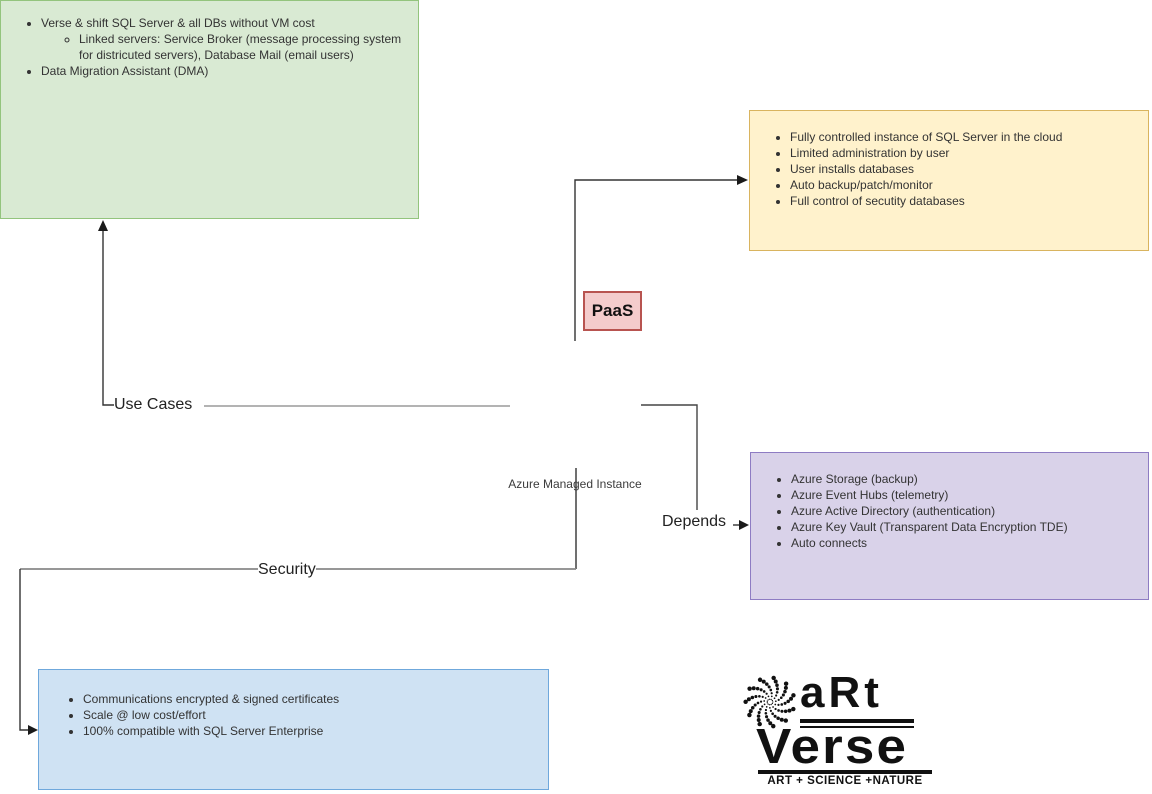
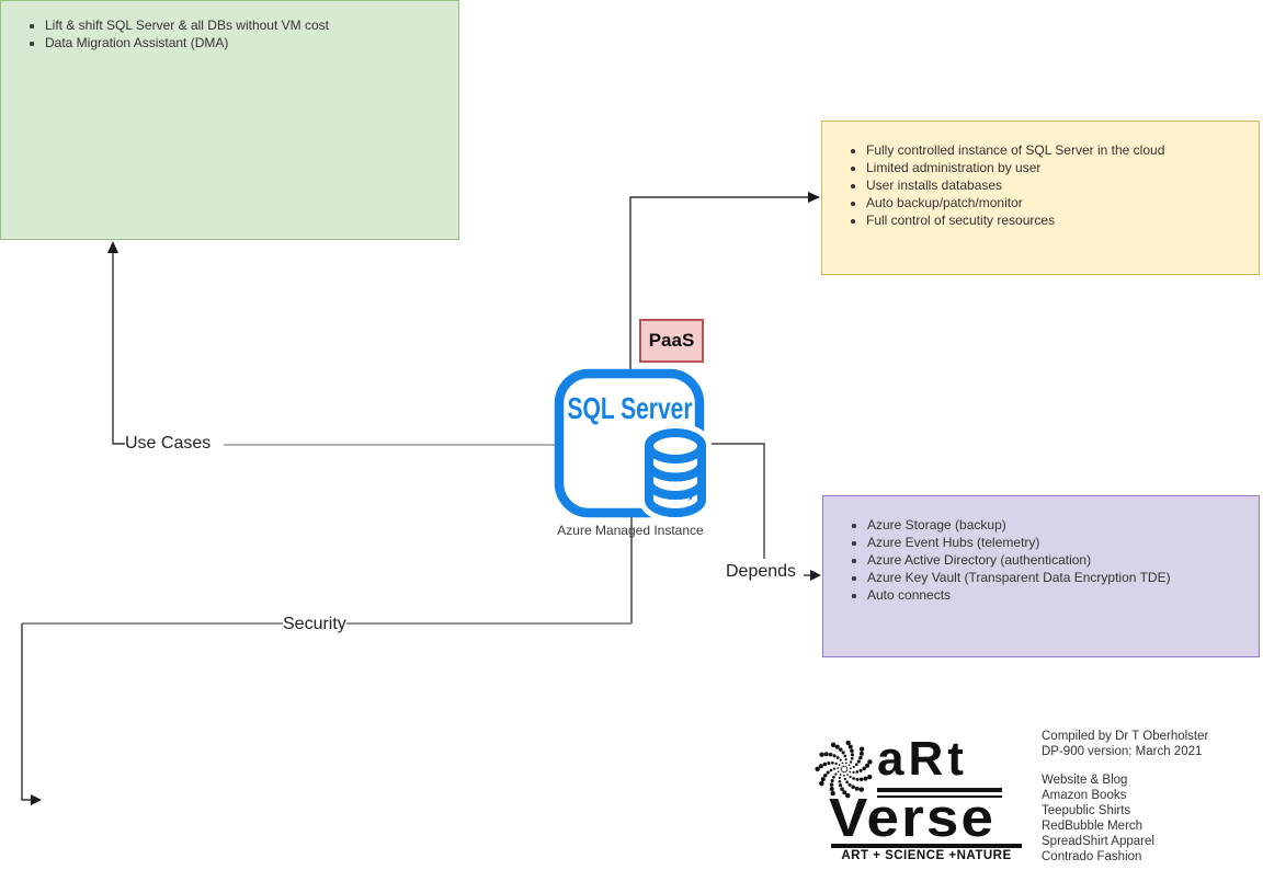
- Verse & shift SQL Server & all DBs without VM cost
+ Lift & shift SQL Server & all DBs without VM cost
- Linked servers: Service Broker (message processing system for districuted servers), Database Mail (email users)
  Data Migration Assistant (DMA)
  Fully controlled instance of SQL Server in the cloud
  Limited administration by user
  User installs databases
  Auto backup/patch/monitor
- Full control of secutity databases
+ Full control of secutity resources
  Azure Storage (backup)
  Azure Event Hubs (telemetry)
  Azure Active Directory (authentication)
  Azure Key Vault (Transparent Data Encryption TDE)
  Auto connects
- Communications encrypted & signed certificates
- Scale @ low cost/effort
- 100% compatible with SQL Server Enterprise
  Use Cases
  Depends
  Security
  PaaS
+ SQL Server
  Azure Managed Instance
  aRt
  Verse
  ART + SCIENCE +NATURE
+ Compiled by Dr T Oberholster
+ DP-900 version: March 2021
+ Website & Blog
+ Amazon Books
+ Teepublic Shirts
+ RedBubble Merch
+ SpreadShirt Apparel
+ Contrado Fashion
